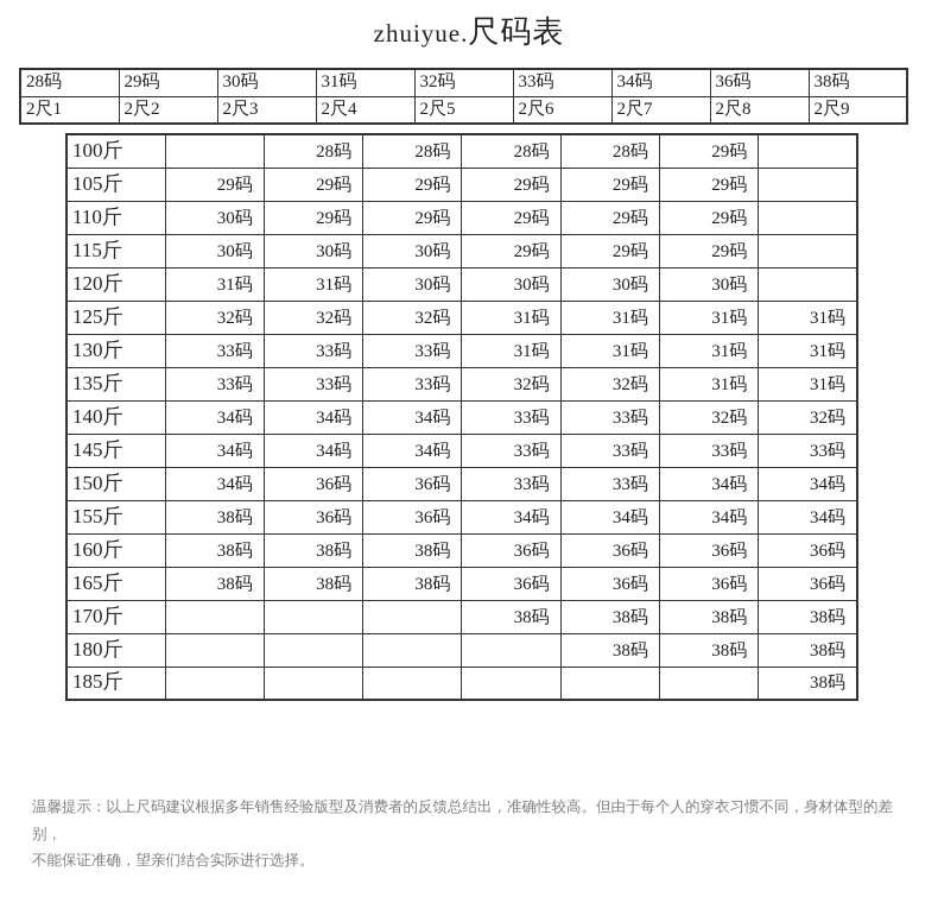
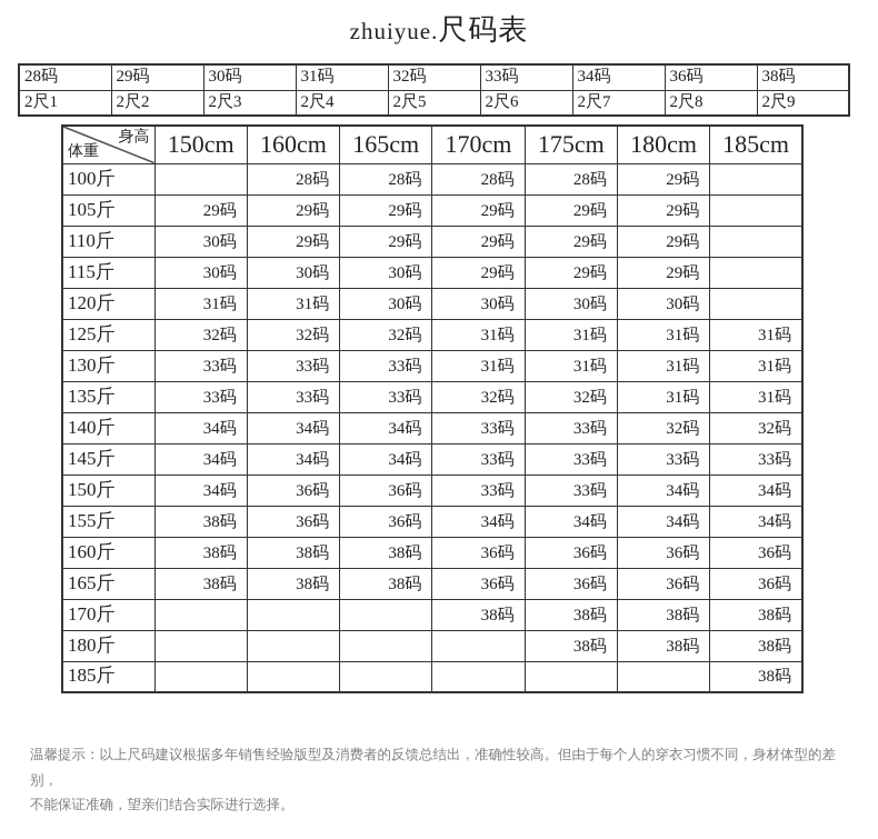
  zhuiyue.尺码表
  28码	29码	30码	31码	32码	33码	34码	36码	38码
  2尺1	2尺2	2尺3	2尺4	2尺5	2尺6	2尺7	2尺8	2尺9
+ 身高 体重	150cm	160cm	165cm	170cm	175cm	180cm	185cm
  100斤		28码	28码	28码	28码	29码
  105斤	29码	29码	29码	29码	29码	29码
  110斤	30码	29码	29码	29码	29码	29码
  115斤	30码	30码	30码	29码	29码	29码
  120斤	31码	31码	30码	30码	30码	30码
  125斤	32码	32码	32码	31码	31码	31码	31码
  130斤	33码	33码	33码	31码	31码	31码	31码
  135斤	33码	33码	33码	32码	32码	31码	31码
  140斤	34码	34码	34码	33码	33码	32码	32码
  145斤	34码	34码	34码	33码	33码	33码	33码
  150斤	34码	36码	36码	33码	33码	34码	34码
  155斤	38码	36码	36码	34码	34码	34码	34码
  160斤	38码	38码	38码	36码	36码	36码	36码
  165斤	38码	38码	38码	36码	36码	36码	36码
  170斤				38码	38码	38码	38码
  180斤					38码	38码	38码
  185斤							38码
  温馨提示：以上尺码建议根据多年销售经验版型及消费者的反馈总结出，准确性较高。但由于每个人的穿衣习惯不同，身材体型的差别，
  不能保证准确，望亲们结合实际进行选择。
